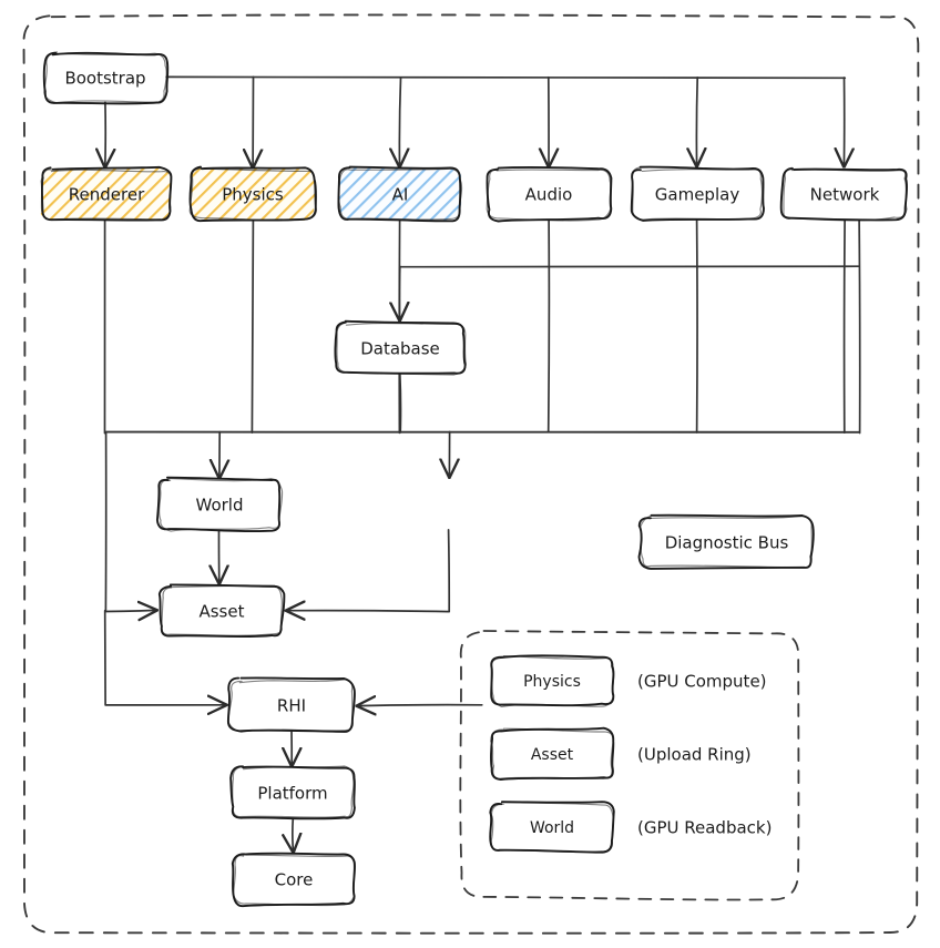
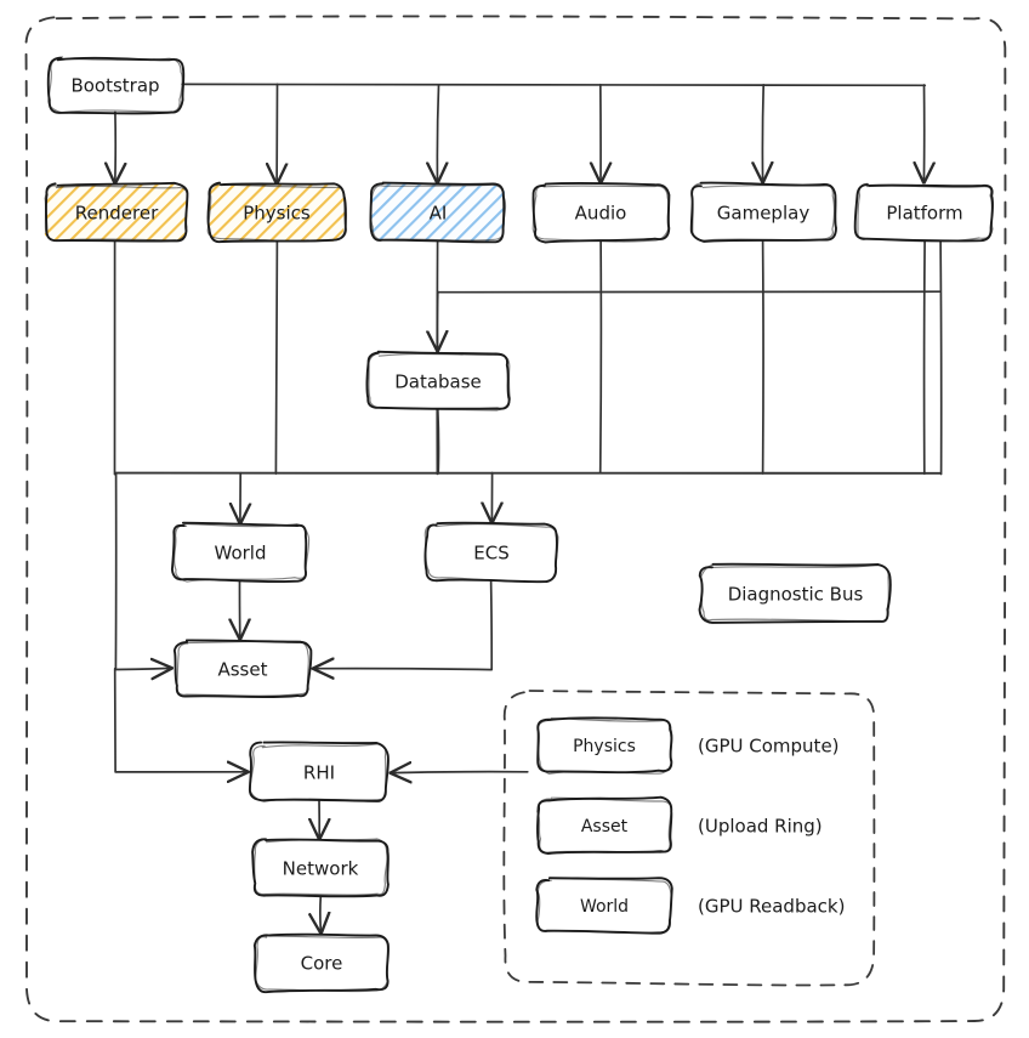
  Bootstrap
  Renderer
  Physics
  AI
  Audio
  Gameplay
- Network
+ Platform
  Database
  World
+ ECS
  Asset
  RHI
- Platform
+ Network
  Core
  Diagnostic Bus
  Physics
  (GPU Compute)
  Asset
  (Upload Ring)
  World
  (GPU Readback)
